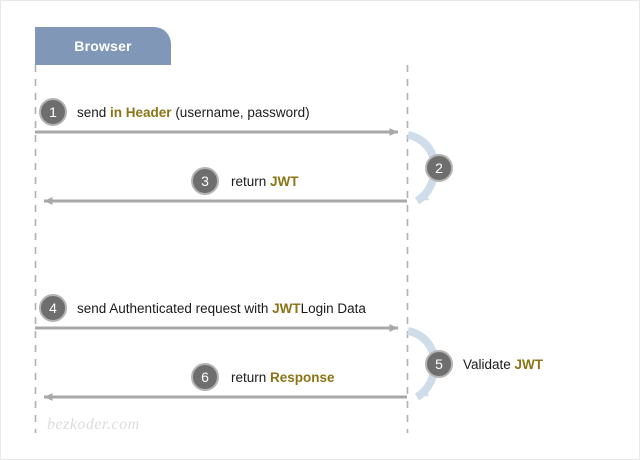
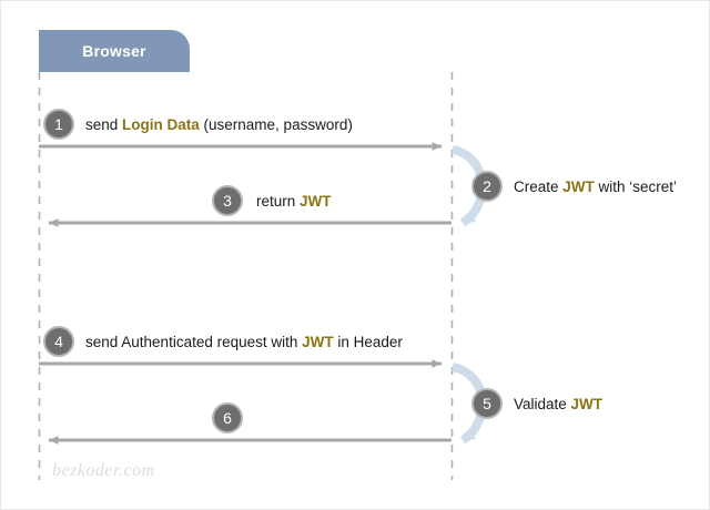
  Browser
  1
  2
  3
  4
  5
  6
- send in Header (username, password)
+ send Login Data (username, password)
+ Create JWT with ‘secret’
  return JWT
- send Authenticated request with JWTLogin Data
+ send Authenticated request with JWT in Header
  Validate JWT
- return Response
  bezkoder.com
